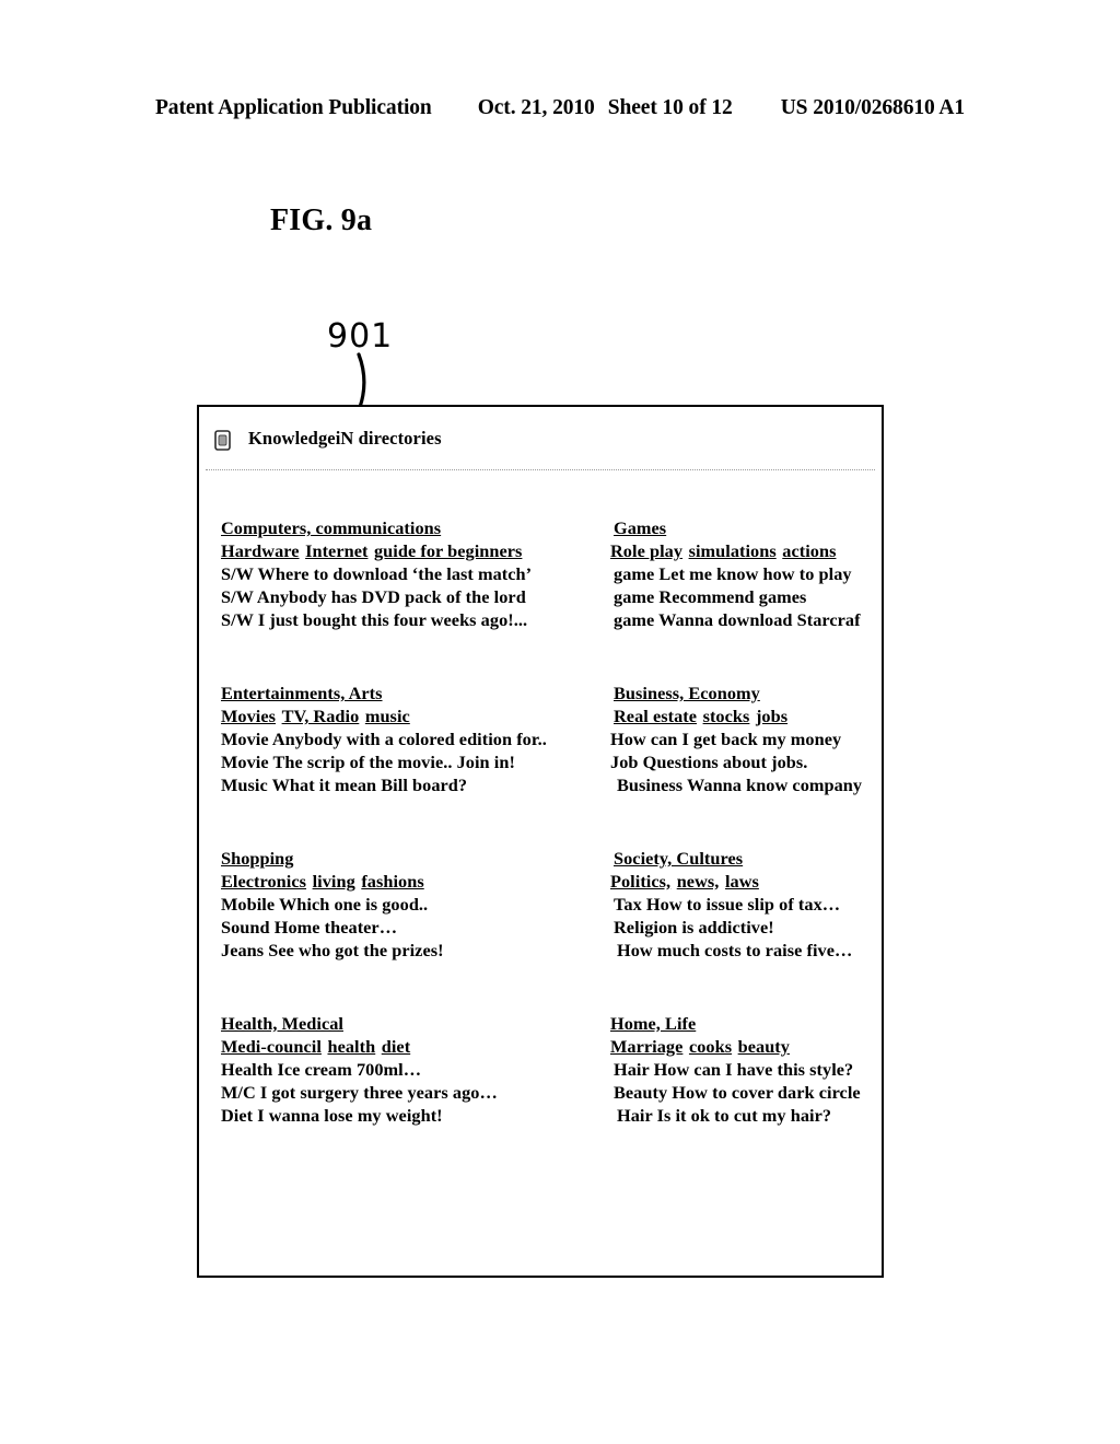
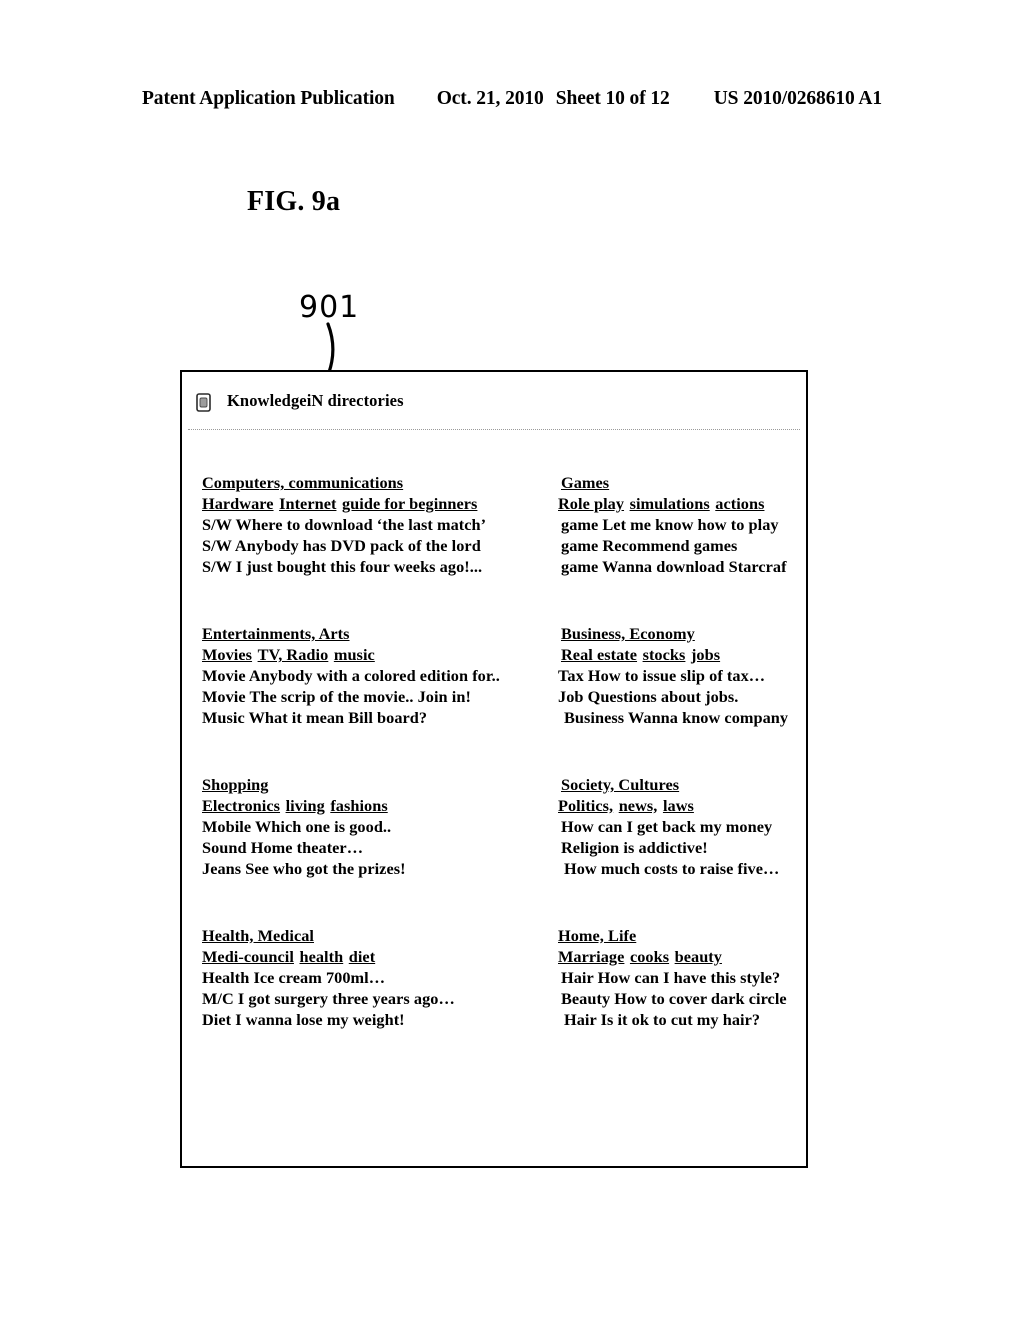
  Patent Application Publication
  Oct. 21, 2010
  Sheet 10 of 12
  US 2010/0268610 A1
  FIG. 9a
  901
  KnowledgeiN directories
  Computers, communications
  Hardware Internet guide for beginners
  S/W Where to download ‘the last match’
  S/W Anybody has DVD pack of the lord
  S/W I just bought this four weeks ago!...
  Games
  Role play simulations actions
  game Let me know how to play
  game Recommend games
  game Wanna download Starcraf
  Entertainments, Arts
  Movies TV, Radio music
  Movie Anybody with a colored edition for..
  Movie The scrip of the movie.. Join in!
  Music What it mean Bill board?
  Business, Economy
  Real estate stocks jobs
- How can I get back my money
+ Tax How to issue slip of tax…
  Job Questions about jobs.
  Business Wanna know company
  Shopping
  Electronics living fashions
  Mobile Which one is good..
  Sound Home theater…
  Jeans See who got the prizes!
  Society, Cultures
  Politics, news, laws
- Tax How to issue slip of tax…
+ How can I get back my money
  Religion is addictive!
  How much costs to raise five…
  Health, Medical
  Medi-council health diet
  Health Ice cream 700ml…
  M/C I got surgery three years ago…
  Diet I wanna lose my weight!
  Home, Life
  Marriage cooks beauty
  Hair How can I have this style?
  Beauty How to cover dark circle
  Hair Is it ok to cut my hair?
